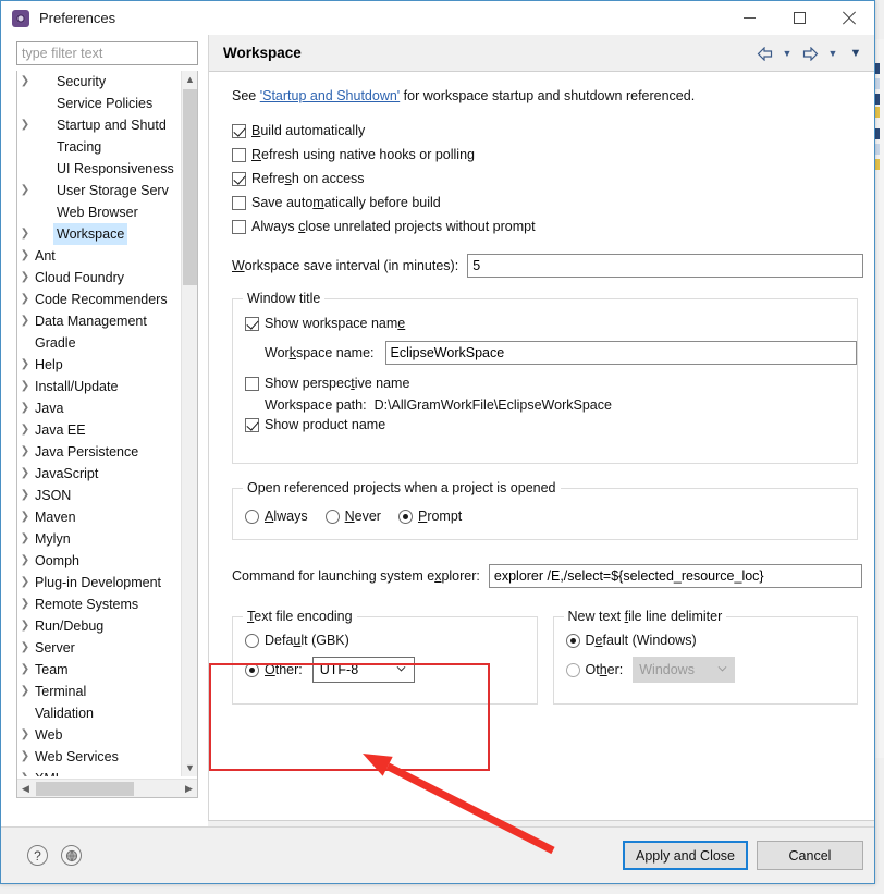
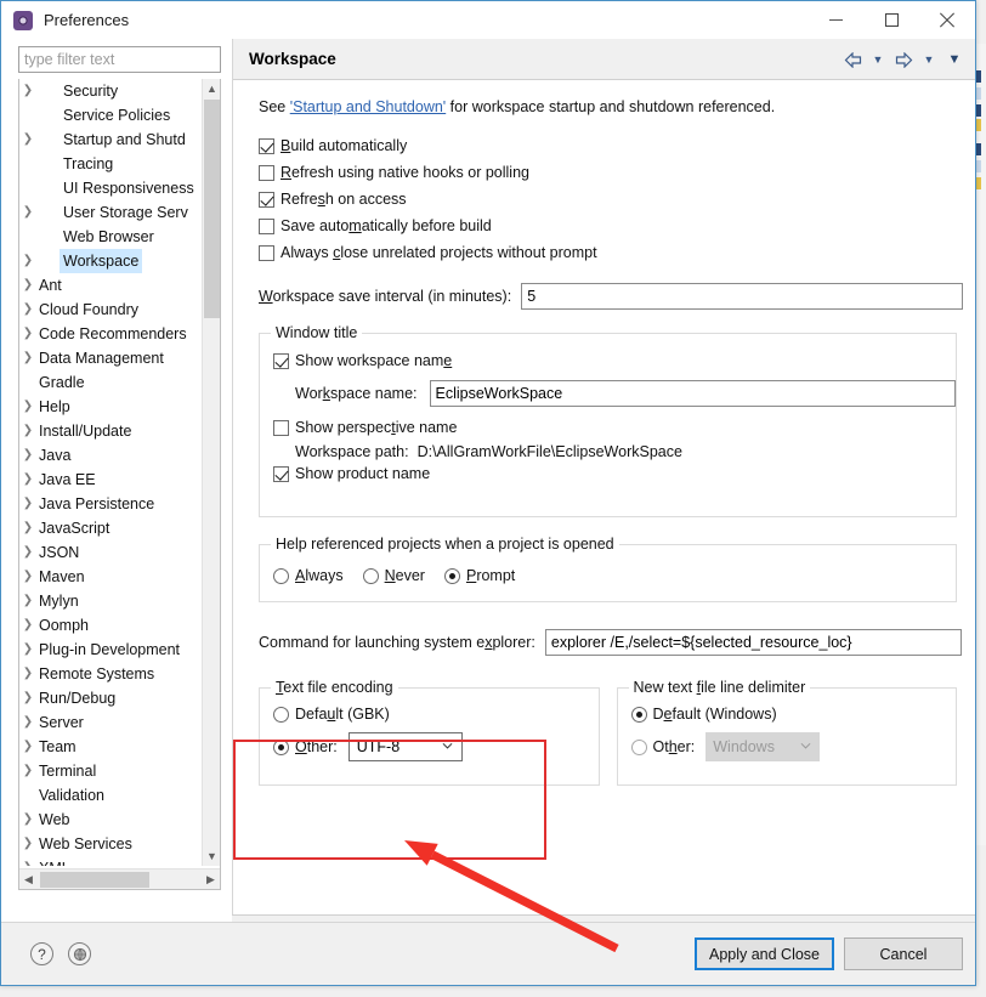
  Preferences
  type filter text
  ❯
  Security
  Service Policies
  ❯
  Startup and Shutd
  Tracing
  UI Responsiveness
  ❯
  User Storage Serv
  Web Browser
  ❯
  Workspace
  ❯
  Ant
  ❯
  Cloud Foundry
  ❯
  Code Recommenders
  ❯
  Data Management
  Gradle
  ❯
  Help
  ❯
  Install/Update
  ❯
  Java
  ❯
  Java EE
  ❯
  Java Persistence
  ❯
  JavaScript
  ❯
  JSON
  ❯
  Maven
  ❯
  Mylyn
  ❯
  Oomph
  ❯
  Plug-in Development
  ❯
  Remote Systems
  ❯
  Run/Debug
  ❯
  Server
  ❯
  Team
  ❯
  Terminal
  Validation
  ❯
  Web
  ❯
  Web Services
  ▲
  ▼
  ◀
  ▶
  Workspace
  ▼
  ▼
  ▼
  See 'Startup and Shutdown' for workspace startup and shutdown referenced.
  Build automatically
  Refresh using native hooks or polling
  Refresh on access
  Save automatically before build
  Always close unrelated projects without prompt
  Workspace save interval (in minutes):
  5
  Window title
  Show workspace name
  Workspace name:
  EclipseWorkSpace
  Show perspective name
  Workspace path:
  D:\AllGramWorkFile\EclipseWorkSpace
  Show product name
- Open referenced projects when a project is opened
+ Help referenced projects when a project is opened
  Always
  Never
  Prompt
  Command for launching system explorer:
  explorer /E,/select=${selected_resource_loc}
  Text file encoding
  Default (GBK)
  Other:
  UTF-8
  New text file line delimiter
  Default (Windows)
  Other:
  Windows
  ?
  Apply and Close
  Cancel
